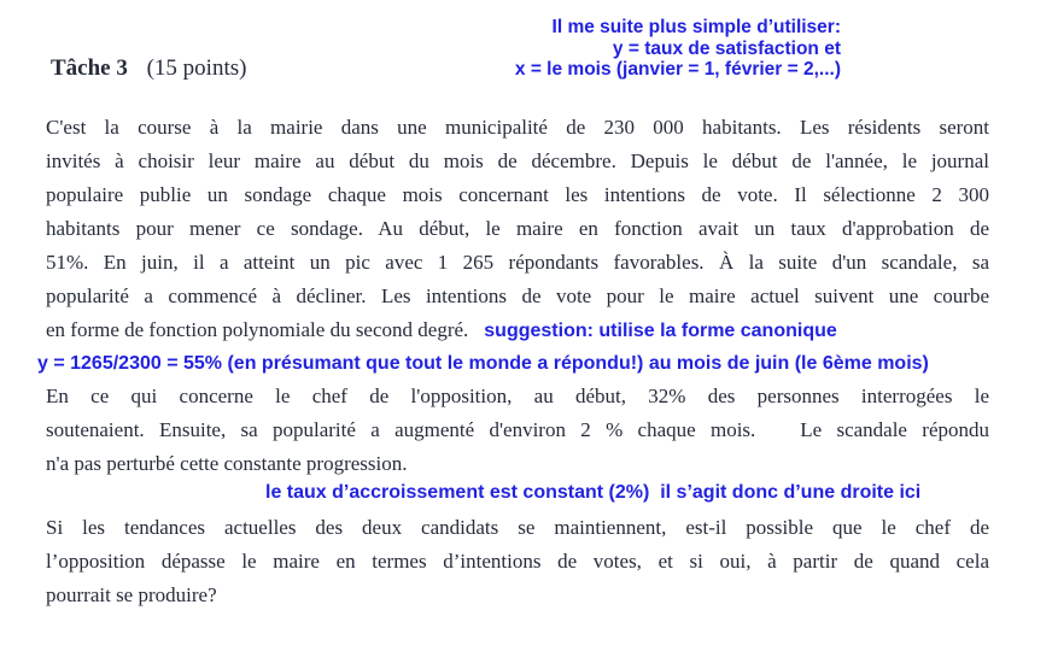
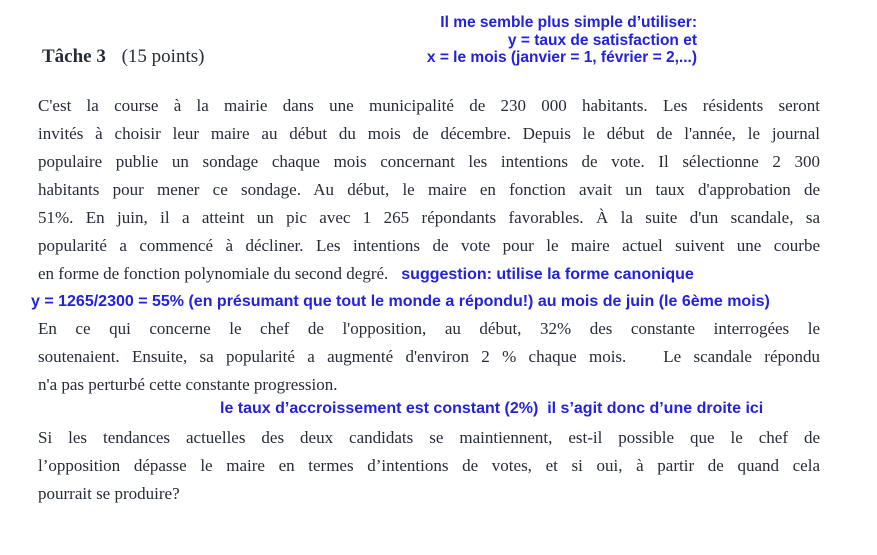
  Tâche 3 (15 points)
- Il me suite plus simple d’utiliser:
+ Il me semble plus simple d’utiliser:
  y = taux de satisfaction et
  x = le mois (janvier = 1, février = 2,...)
  C'est la course à la mairie dans une municipalité de 230 000 habitants. Les résidents seront
  invités à choisir leur maire au début du mois de décembre. Depuis le début de l'année, le journal
  populaire publie un sondage chaque mois concernant les intentions de vote. Il sélectionne 2 300
  habitants pour mener ce sondage. Au début, le maire en fonction avait un taux d'approbation de
  51%. En juin, il a atteint un pic avec 1 265 répondants favorables. À la suite d'un scandale, sa
  popularité a commencé à décliner. Les intentions de vote pour le maire actuel suivent une courbe
  en forme de fonction polynomiale du second degré. suggestion: utilise la forme canonique
  y = 1265/2300 = 55% (en présumant que tout le monde a répondu!) au mois de juin (le 6ème mois)
- En ce qui concerne le chef de l'opposition, au début, 32% des personnes interrogées le
+ En ce qui concerne le chef de l'opposition, au début, 32% des constante interrogées le
  soutenaient. Ensuite, sa popularité a augmenté d'environ 2 % chaque mois. Le scandale répondu
  n'a pas perturbé cette constante progression.
  le taux d’accroissement est constant (2%) il s’agit donc d’une droite ici
  Si les tendances actuelles des deux candidats se maintiennent, est-il possible que le chef de
  l’opposition dépasse le maire en termes d’intentions de votes, et si oui, à partir de quand cela
  pourrait se produire?
